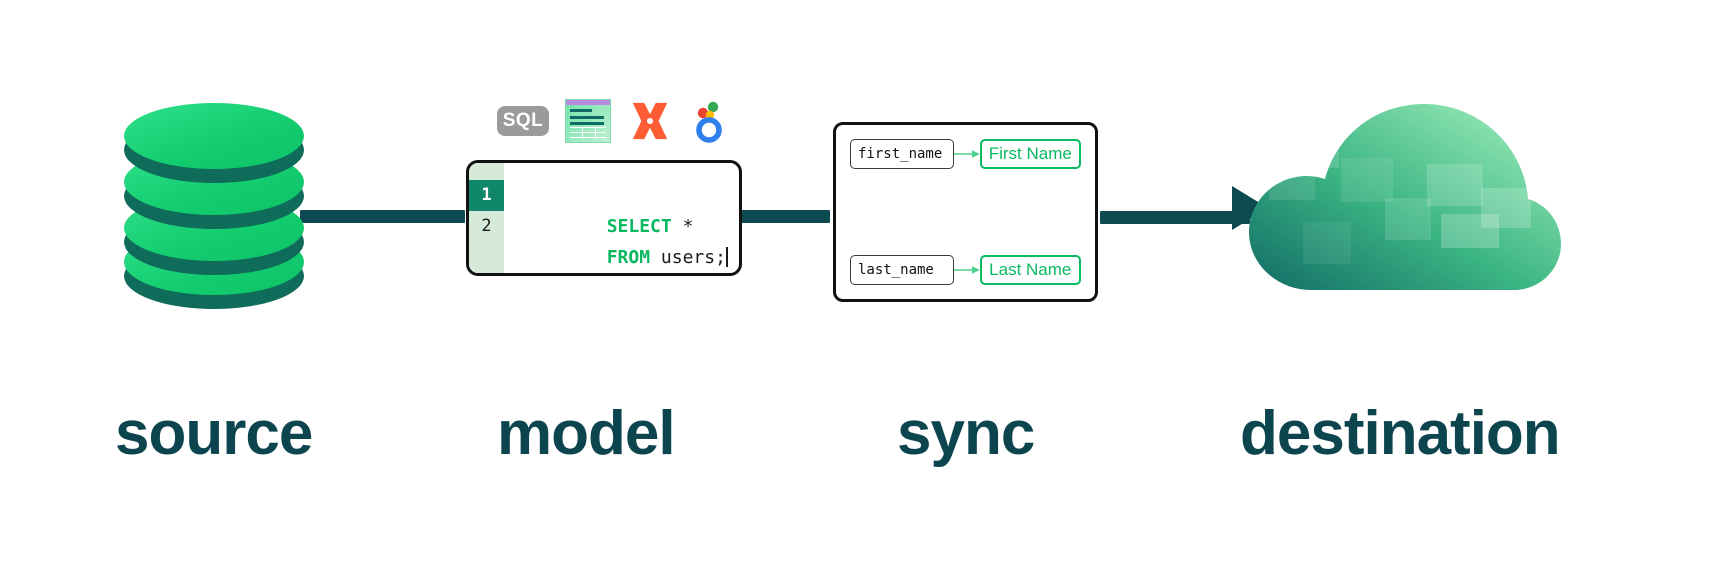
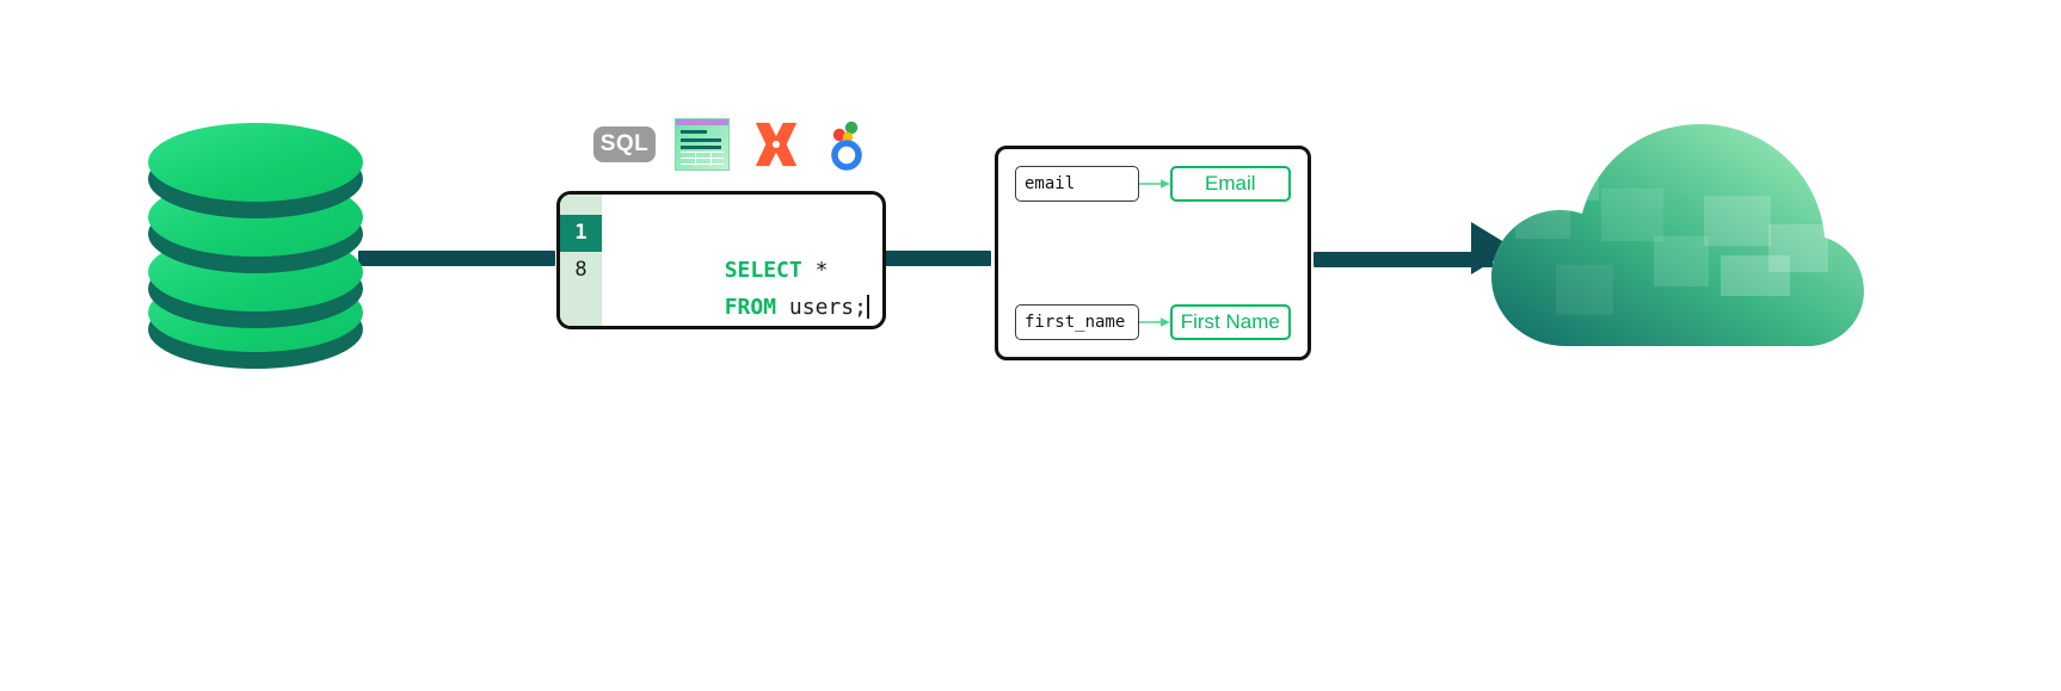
  SQL
  1
- 2
+ 8
  SELECT *
  FROM users;
+ email
+ Email
  first_name
  First Name
- last_name
- Last Name
- source
- model
- sync
- destination
